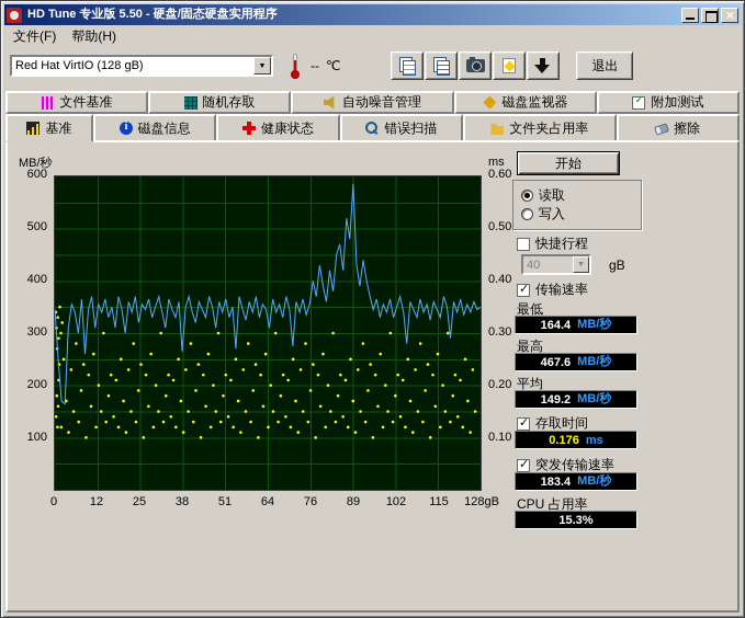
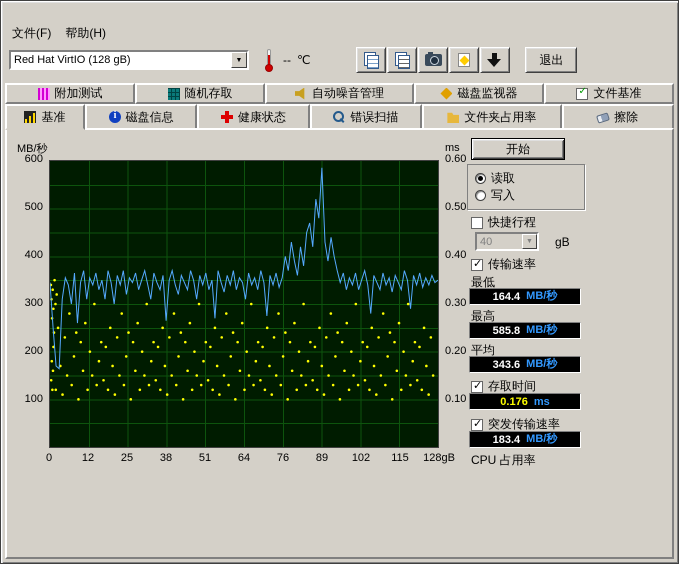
- HD Tune 专业版 5.50 - 硬盘/固态硬盘实用程序
  文件(F)
  帮助(H)
  Red Hat VirtIO (128 gB)
  --
  ℃
  退出
- 文件基准
+ 附加测试
  随机存取
  自动噪音管理
  磁盘监视器
- 附加测试
+ 文件基准
  基准
  磁盘信息
  健康状态
  错误扫描
  文件夹占用率
  擦除
  MB/秒
  ms
  600
  500
  400
  300
  200
  100
  0.60
  0.50
  0.40
  0.30
  0.20
  0.10
  0
  12
  25
  38
  51
  64
  76
  89
  102
  115
  128gB
  开始
  读取
  写入
  快捷行程
  40
  gB
  传输速率
  最低
  164.4
  MB/秒
  最高
- 467.6
+ 585.8
  MB/秒
  平均
- 149.2
+ 343.6
  MB/秒
  存取时间
  0.176
  ms
  突发传输速率
  183.4
  MB/秒
  CPU 占用率
- 15.3%
